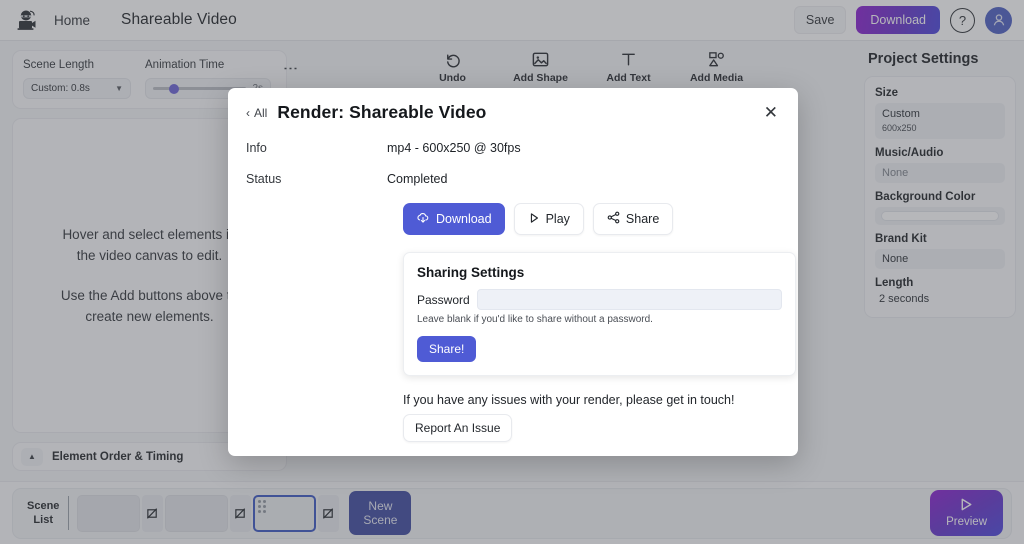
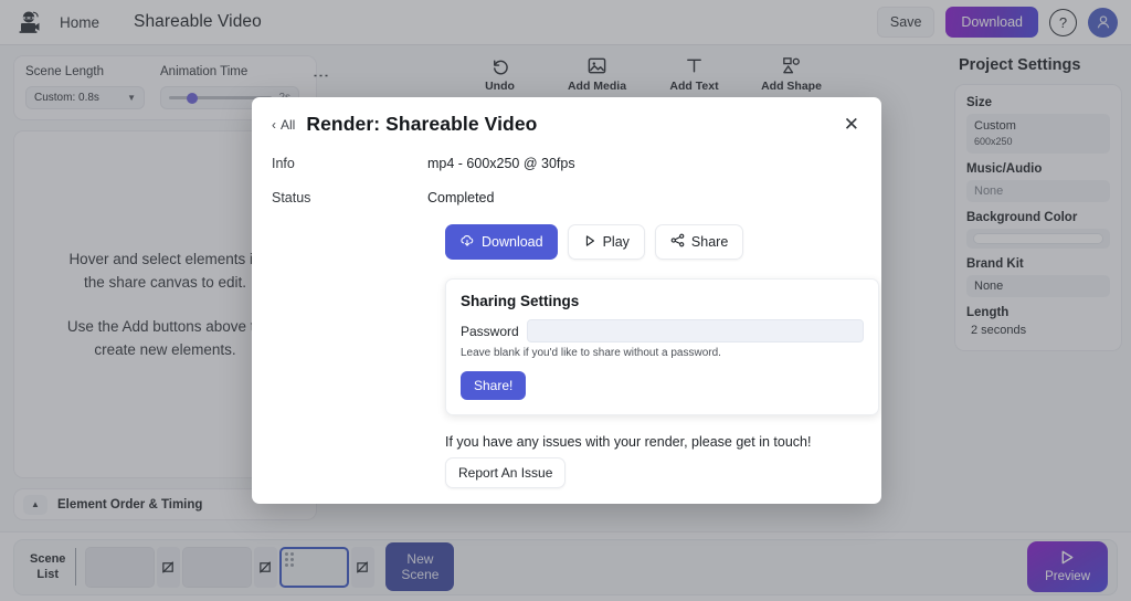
  Home
  Shareable Video
  Save
  Download
  ?
  Scene Length
  Custom: 0.8s
  ▼
  Animation Time
  Hover and select elements
- the video canvas to edit.
+ the share canvas to edit.
  Use the Add buttons above
  create new elements.
  ▲
  Element Order & Timing
  Undo
- Add Shape
+ Add Media
  Add Text
- Add Media
+ Add Shape
  Project Settings
  Size
  Custom
  600x250
  Music/Audio
  None
  Background Color
  Brand Kit
  None
  Length
  2 seconds
  Scene
  List
  New
  Scene
  Preview
  ‹
  All
  Render: Shareable Video
  ✕
  Info
  mp4 - 600x250 @ 30fps
  Status
  Completed
  Download
  Play
  Share
  Sharing Settings
  Password
  Leave blank if you'd like to share without a password.
  Share!
  If you have any issues with your render, please get in touch!
  Report An Issue
